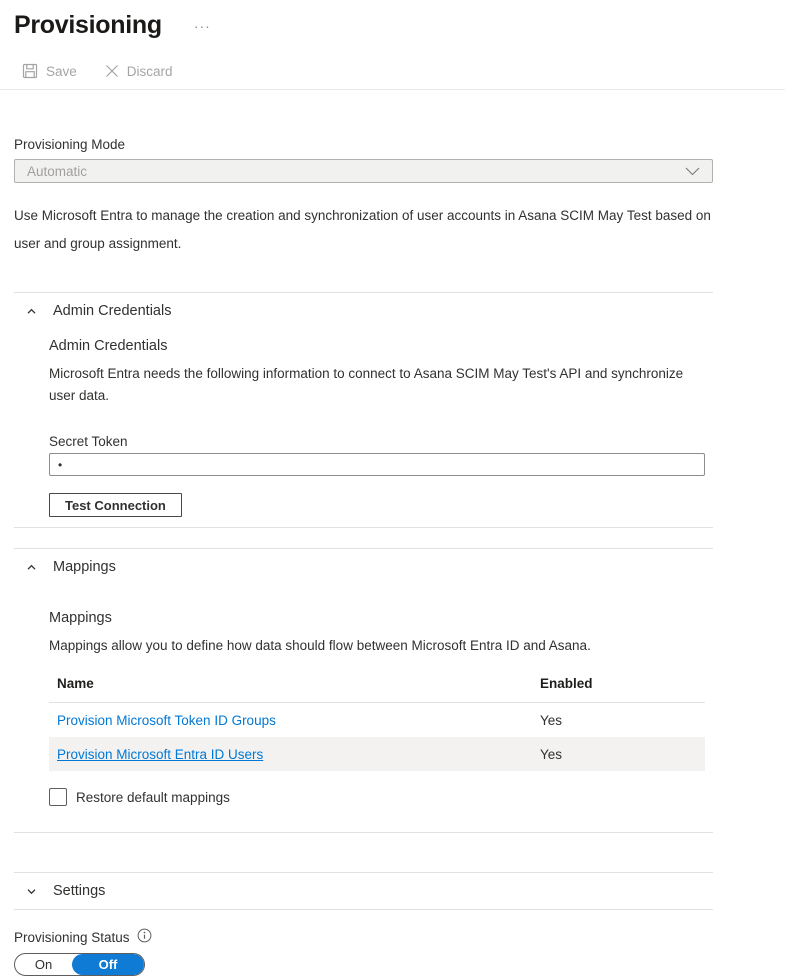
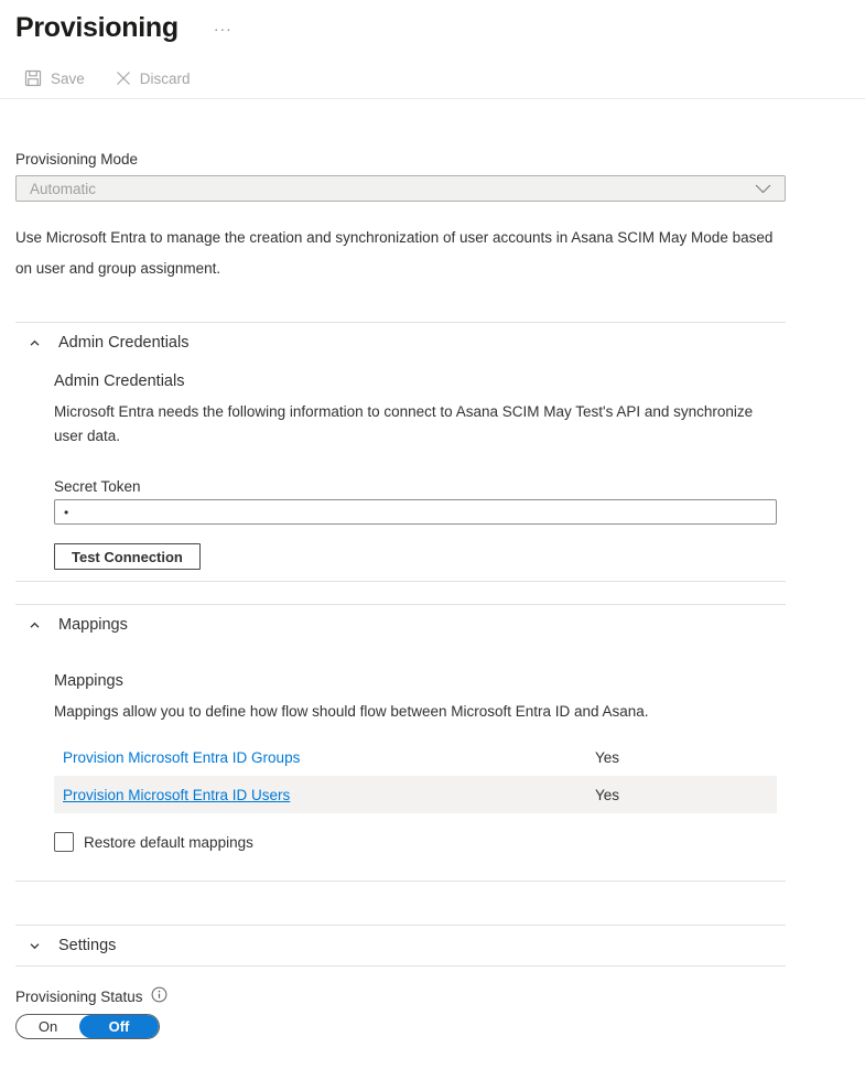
  Provisioning
  ···
  Save
  Discard
  Provisioning Mode
  Automatic
- Use Microsoft Entra to manage the creation and synchronization of user accounts in Asana SCIM May Test based on user and group assignment.
+ Use Microsoft Entra to manage the creation and synchronization of user accounts in Asana SCIM May Mode based on user and group assignment.
  Admin Credentials
  Admin Credentials
  Microsoft Entra needs the following information to connect to Asana SCIM May Test's API and synchronize user data.
  Secret Token
  •
  Test Connection
  Mappings
  Mappings
- Mappings allow you to define how data should flow between Microsoft Entra ID and Asana.
+ Mappings allow you to define how flow should flow between Microsoft Entra ID and Asana.
- Name
- Enabled
- Provision Microsoft Token ID Groups
+ Provision Microsoft Entra ID Groups
  Yes
  Provision Microsoft Entra ID Users
  Yes
  Restore default mappings
  Settings
  Provisioning Status
  On
  Off
